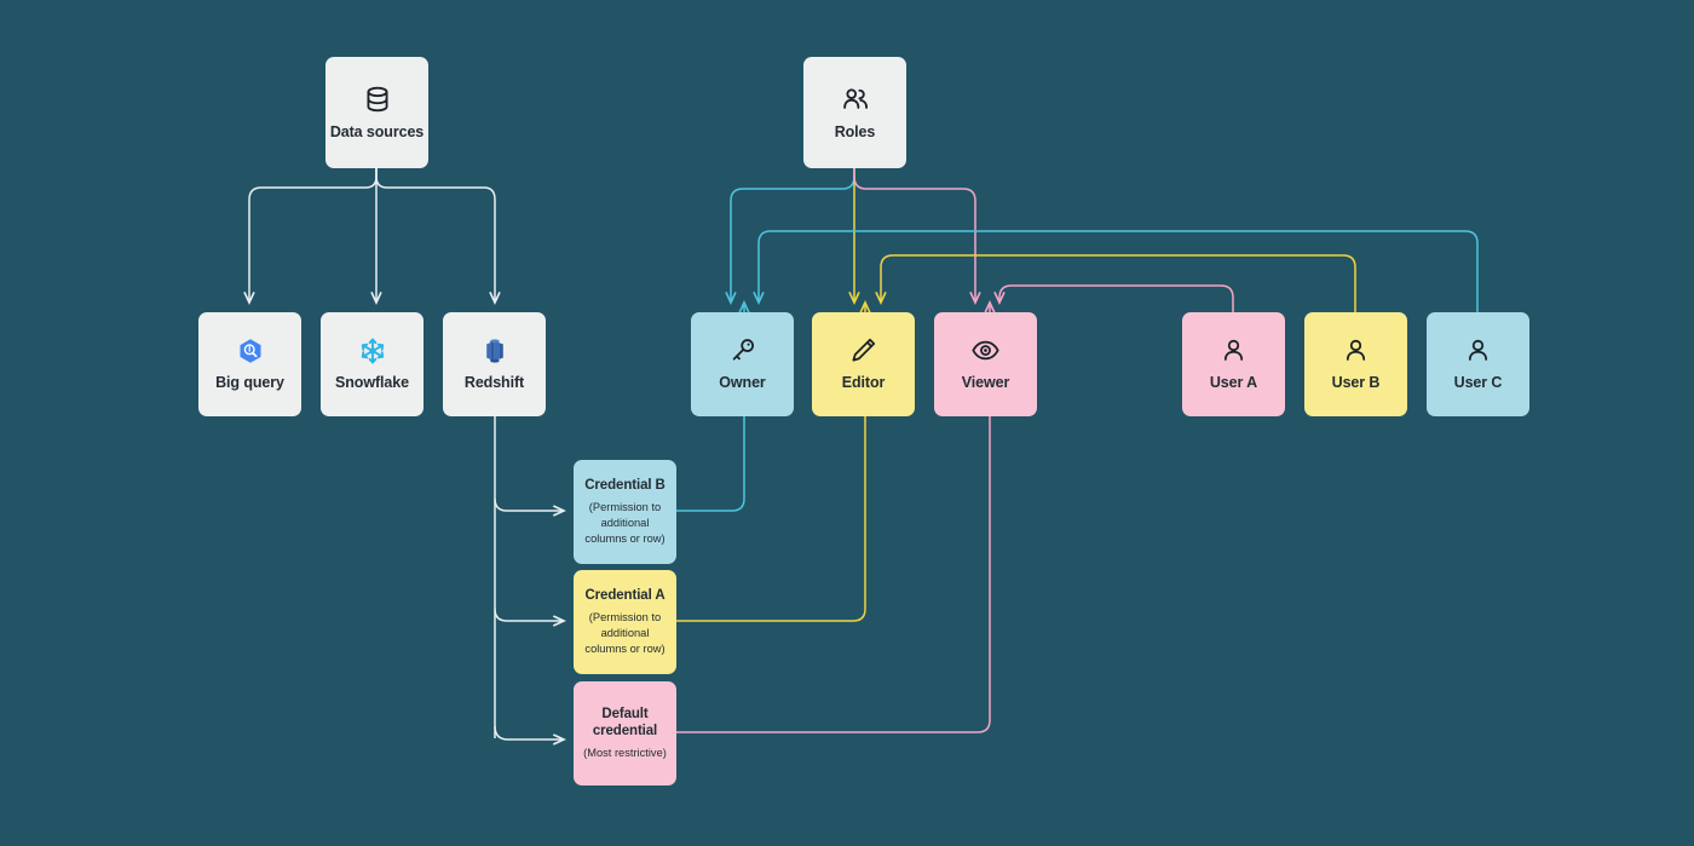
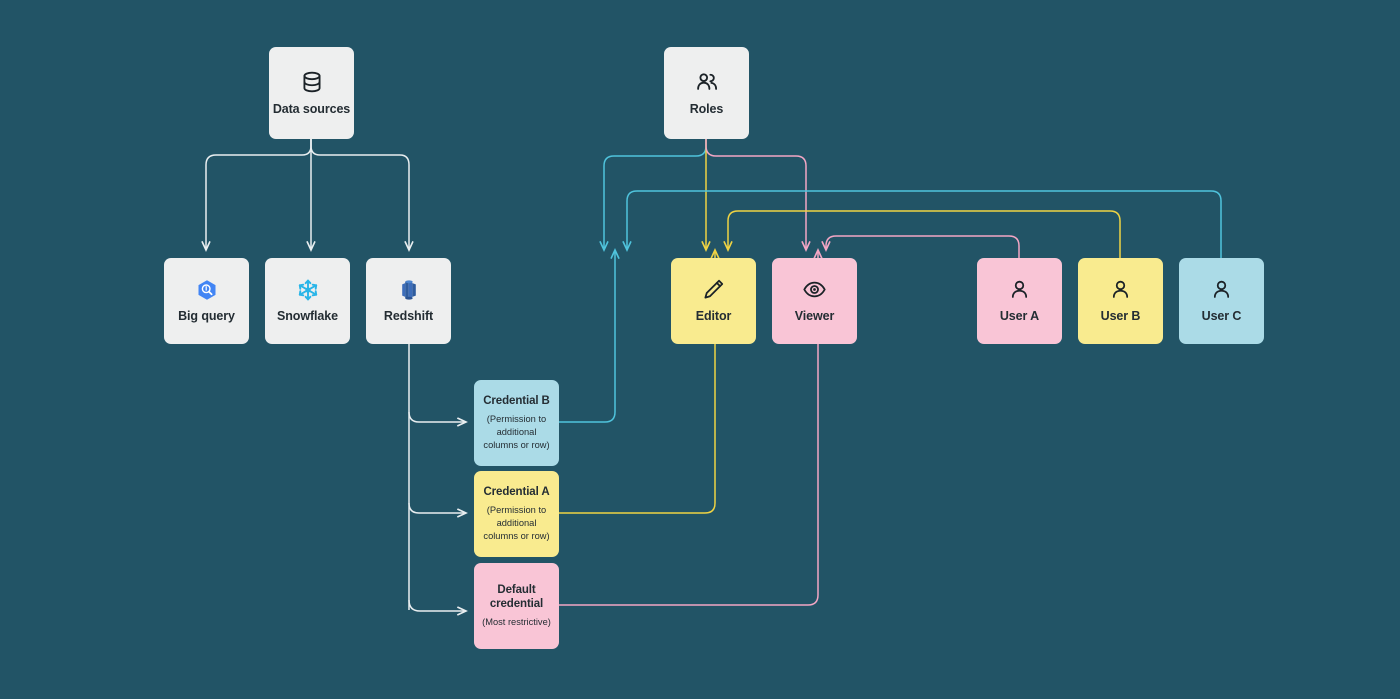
  Data sources
  Big query
  Snowflake
  Redshift
  Credential B
  (Permission to additional columns or row)
  Credential A
  (Permission to additional columns or row)
  Default credential
  (Most restrictive)
  Roles
- Owner
  Editor
  Viewer
  User A
  User B
  User C
